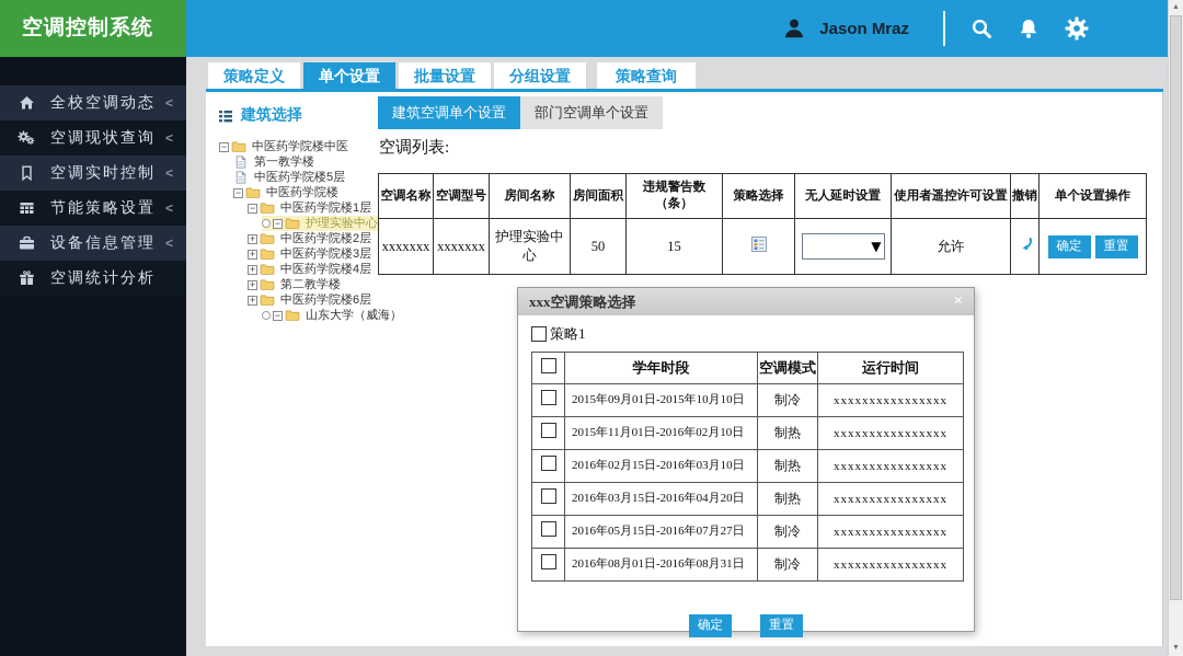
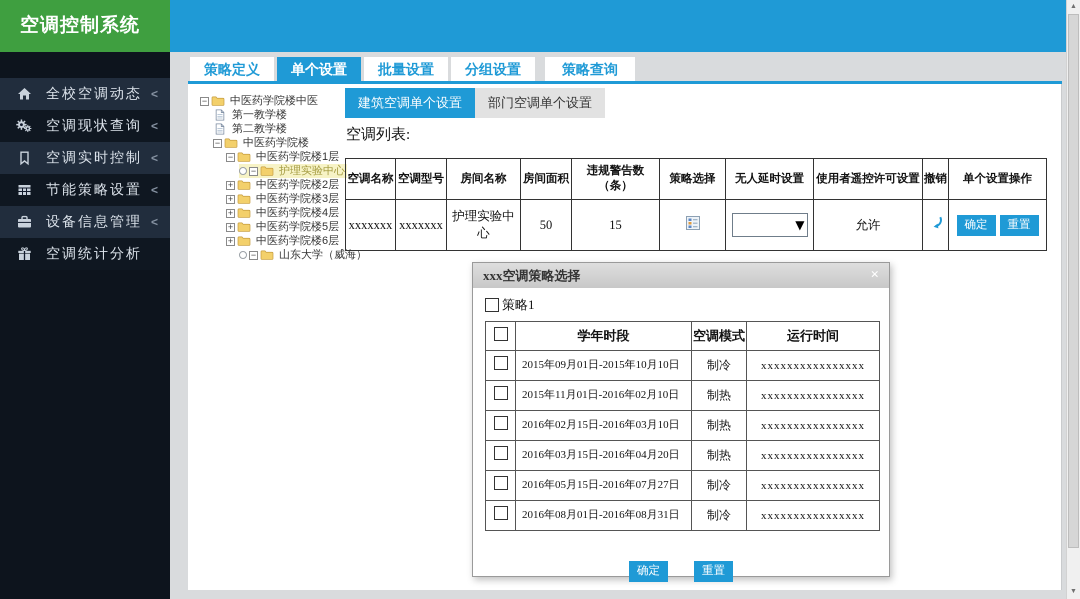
  空调控制系统
- Jason Mraz
  全校空调动态
  <
  空调现状查询
  <
  空调实时控制
  <
  节能策略设置
  <
  设备信息管理
  <
  空调统计分析
  策略定义
  单个设置
  批量设置
  分组设置
  策略查询
- 建筑选择
  −
  中医药学院楼中医
  第一教学楼
- 中医药学院楼5层
+ 第二教学楼
  −
  中医药学院楼
  −
  中医药学院楼1层
  −
  护理实验中心
  +
  中医药学院楼2层
  +
  中医药学院楼3层
  +
  中医药学院楼4层
  +
- 第二教学楼
+ 中医药学院楼5层
  +
  中医药学院楼6层
  −
  山东大学（威海）
  建筑空调单个设置
  部门空调单个设置
  空调列表:
  空调名称	空调型号	房间名称	房间面积	违规警告数（条）	策略选择	无人延时设置	使用者遥控许可设置	撤销	单个设置操作
  xxxxxxx	xxxxxxx	护理实验中心	50	15		▼	允许		确定 重置
  xxx空调策略选择
  ×
  策略1
  	学年时段	空调模式	运行时间
  	2015年09月01日-2015年10月10日	制冷	xxxxxxxxxxxxxxxx
  	2015年11月01日-2016年02月10日	制热	xxxxxxxxxxxxxxxx
  	2016年02月15日-2016年03月10日	制热	xxxxxxxxxxxxxxxx
  	2016年03月15日-2016年04月20日	制热	xxxxxxxxxxxxxxxx
  	2016年05月15日-2016年07月27日	制冷	xxxxxxxxxxxxxxxx
  	2016年08月01日-2016年08月31日	制冷	xxxxxxxxxxxxxxxx
  确定
  重置
